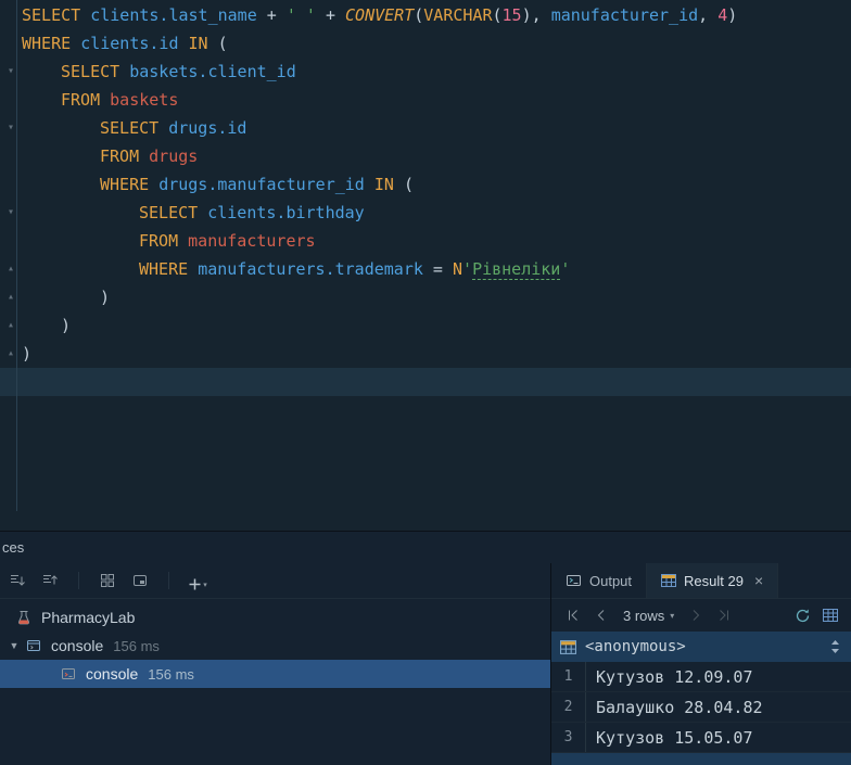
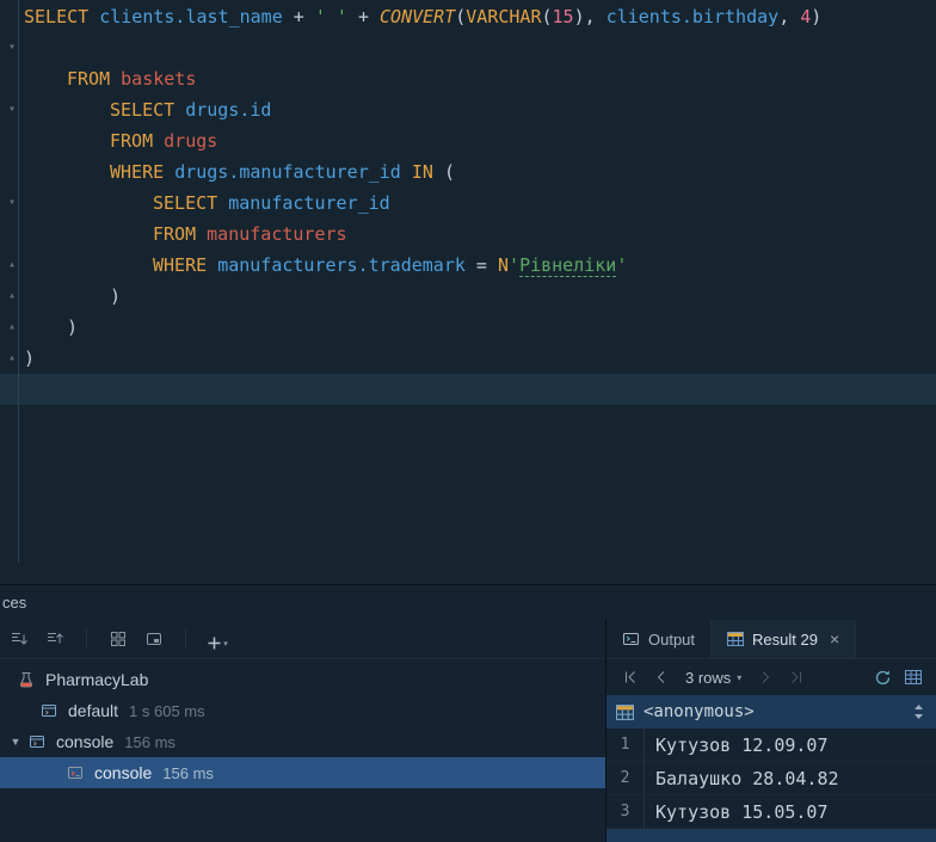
- SELECT clients.last_name + ' ' + CONVERT(VARCHAR(15), manufacturer_id, 4)
+ SELECT clients.last_name + ' ' + CONVERT(VARCHAR(15), clients.birthday, 4)
- WHERE clients.id IN (
  ▾
- SELECT baskets.client_id
  FROM baskets
  ▾
  SELECT drugs.id
  FROM drugs
  WHERE drugs.manufacturer_id IN (
  ▾
- SELECT clients.birthday
+ SELECT manufacturer_id
  FROM manufacturers
  ▴
  WHERE manufacturers.trademark = N'Рівнеліки'
  ▴
  )
  ▴
  )
  ▴
  )
  ces
  PharmacyLab
+ default
+ 1 s 605 ms
  ▼
  console
  156 ms
  console
  156 ms
  Output
  Result 29
  ×
  3 rows
  ▾
  <anonymous>
  1
  Кутузов 12.09.07
  2
  Балаушко 28.04.82
  3
  Кутузов 15.05.07
